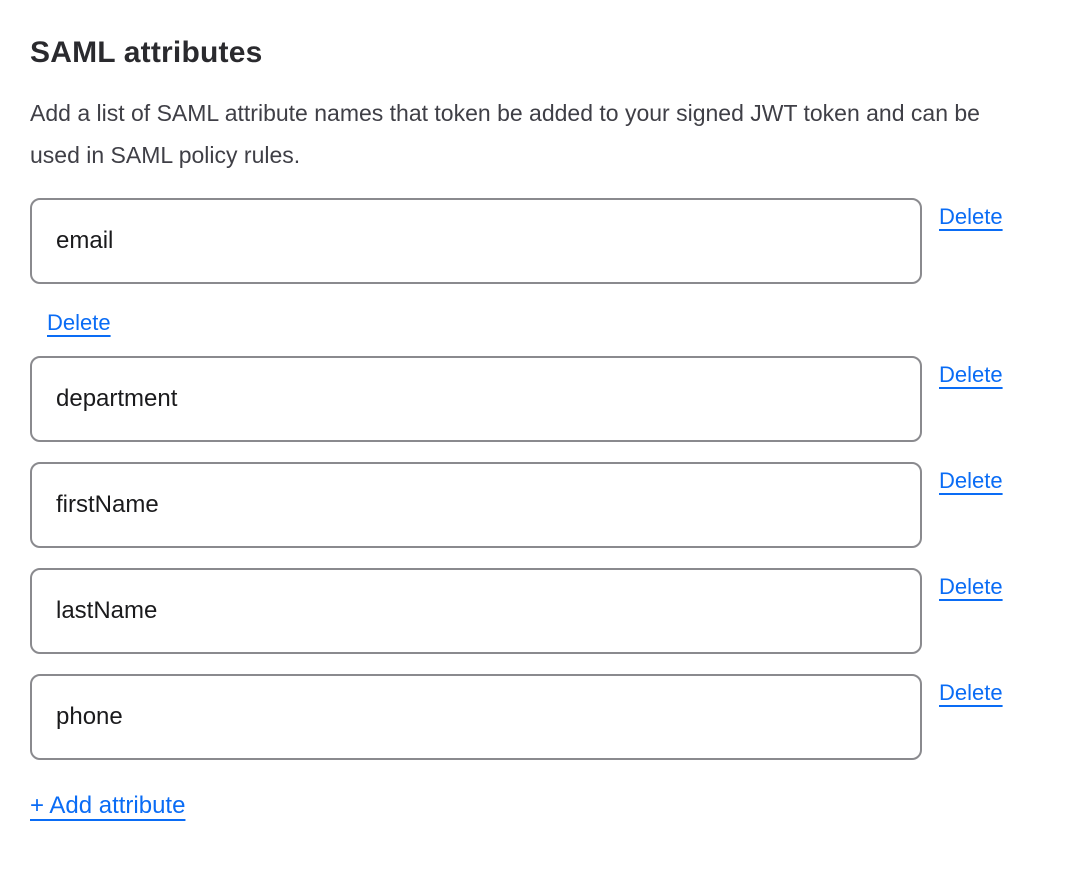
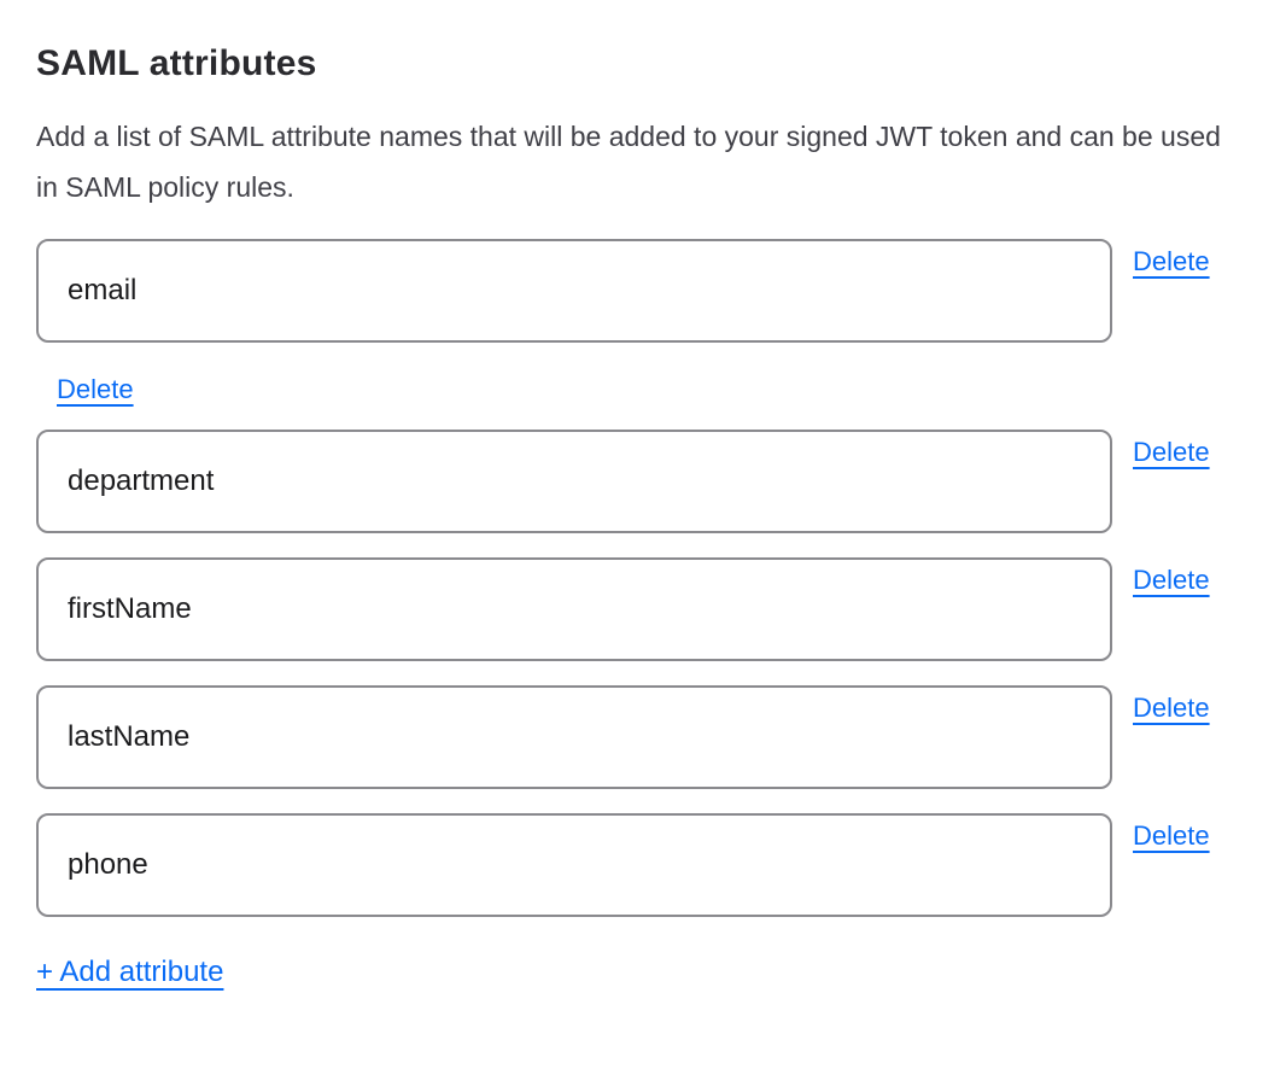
  SAML attributes
- Add a list of SAML attribute names that token be added to your signed JWT token and can be used in SAML policy rules.
+ Add a list of SAML attribute names that will be added to your signed JWT token and can be used in SAML policy rules.
  email
  Delete
  Delete
  department
  Delete
  firstName
  Delete
  lastName
  Delete
  phone
  Delete
  + Add attribute
